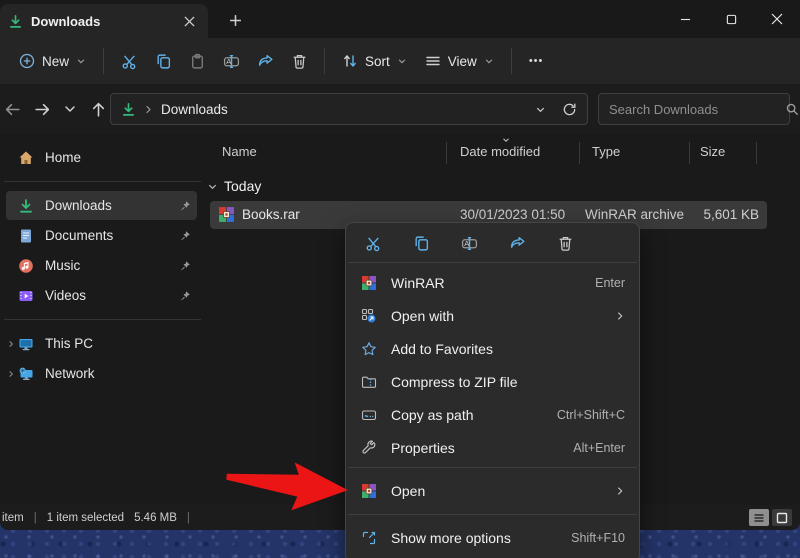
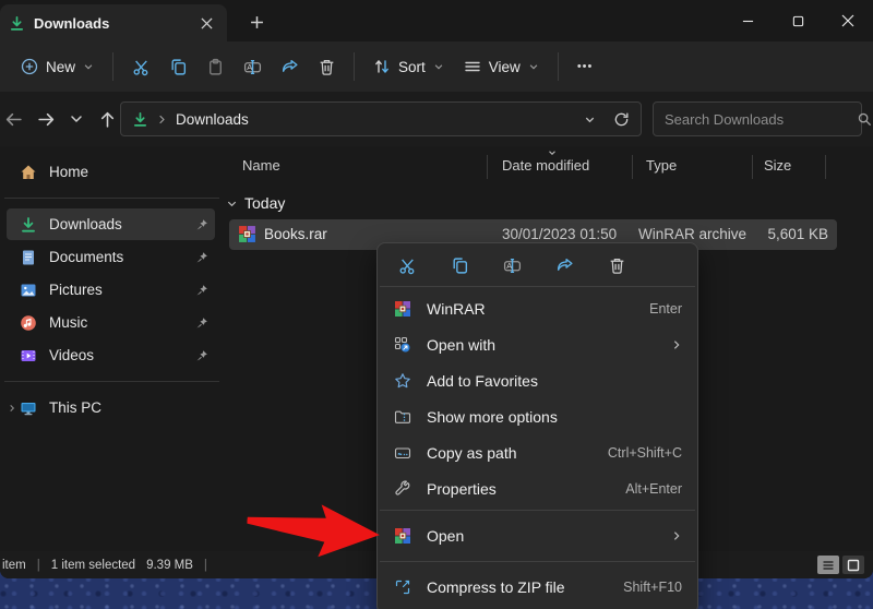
  Downloads
  New
  A
  Sort
  View
  •••
  Downloads
  Search Downloads
  Home
  Downloads
  Documents
+ Pictures
  Music
  Videos
  This PC
- Network
  Name
  Date modified
  Type
  Size
  Today
  Books.rar
  30/01/2023 01:50
  WinRAR archive
  5,601 KB
  item
  |
  1 item selected
- 5.46 MB
+ 9.39 MB
  |
  A
  WinRAR
  Enter
  Open with
  Add to Favorites
- Compress to ZIP file
+ Show more options
  Copy as path
  Ctrl+Shift+C
  Properties
  Alt+Enter
  Open
- Show more options
+ Compress to ZIP file
  Shift+F10
